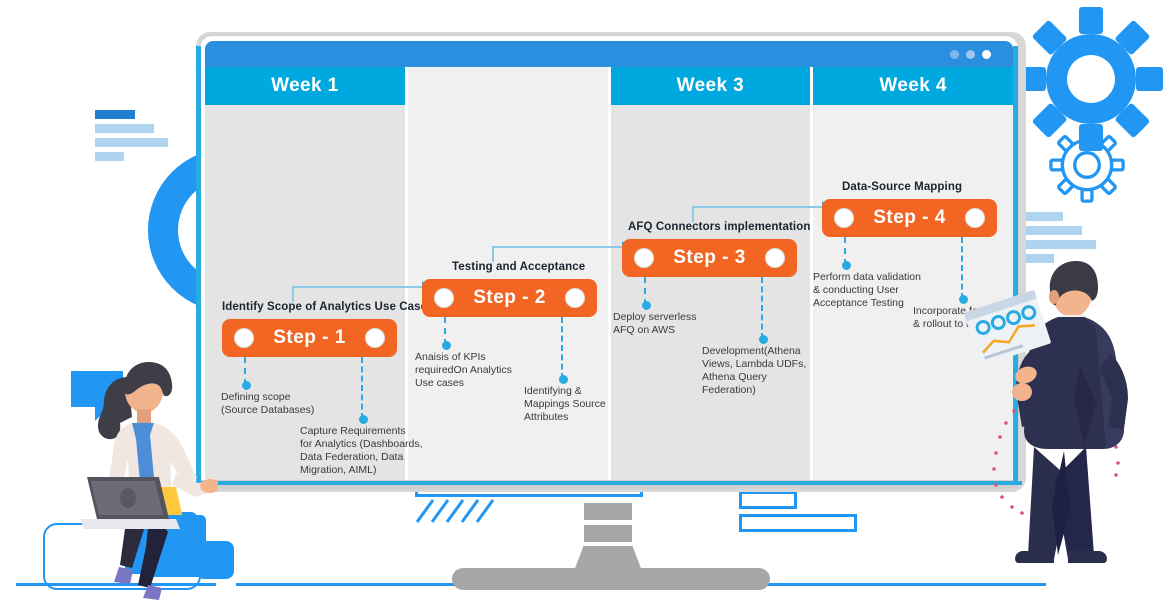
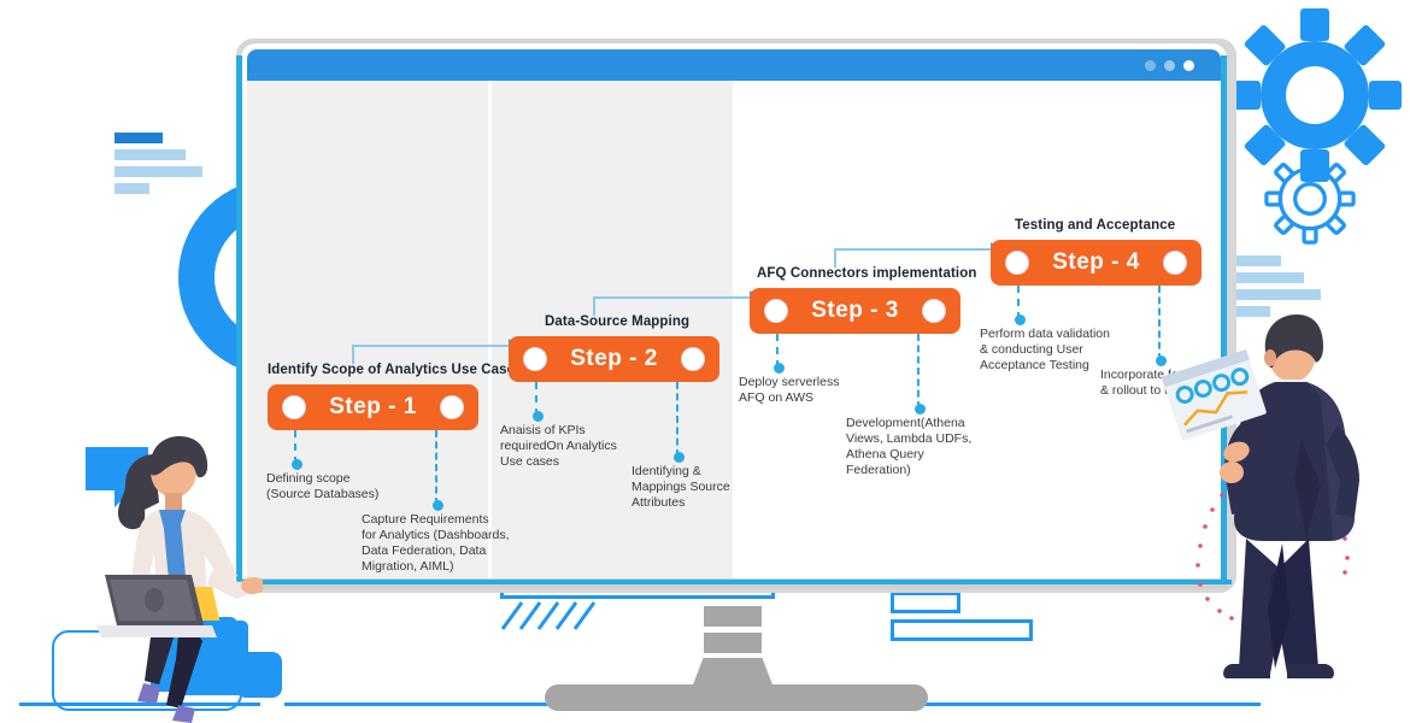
- Week 1
- Week 3
- Week 4
  Identify Scope of Analytics Use Cas
  Step - 1
  Defining scope
  (Source Databases)
  Capture Requirements
  for Analytics (Dashboards,
  Data Federation, Data
  Migration, AIML)
- Testing and Acceptance
+ Data-Source Mapping
  Step - 2
  Anaisis of KPIs
  requiredOn Analytics
  Use cases
  Identifying &
  Mappings Source
  Attributes
  AFQ Connectors implementation
  Step - 3
  Deploy serverless
  AFQ on AWS
  Development(Athena
  Views, Lambda UDFs,
  Athena Query
  Federation)
- Data-Source Mapping
+ Testing and Acceptance
  Step - 4
  Perform data validation
  & conducting User
  Acceptance Testing
